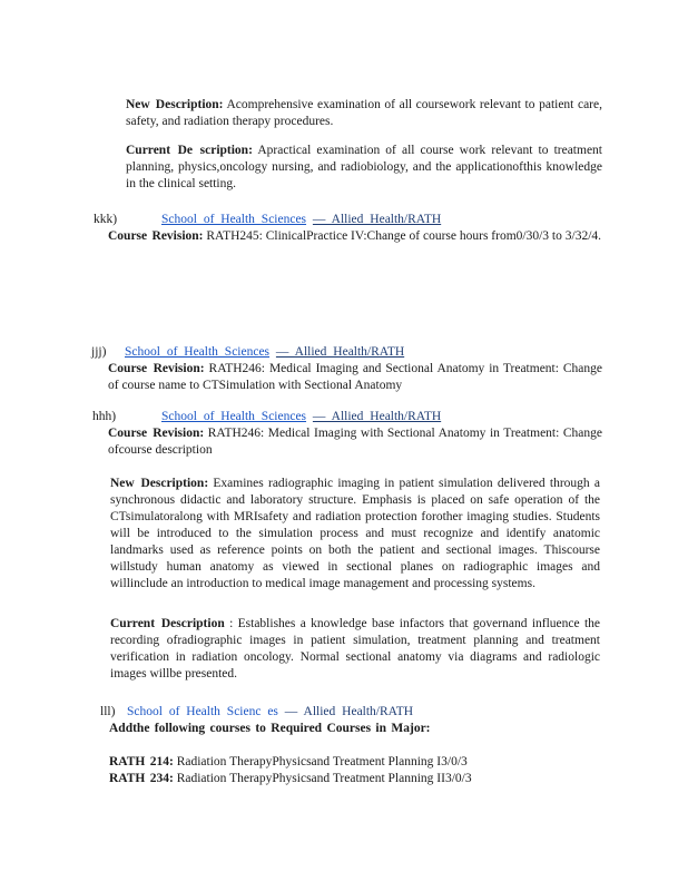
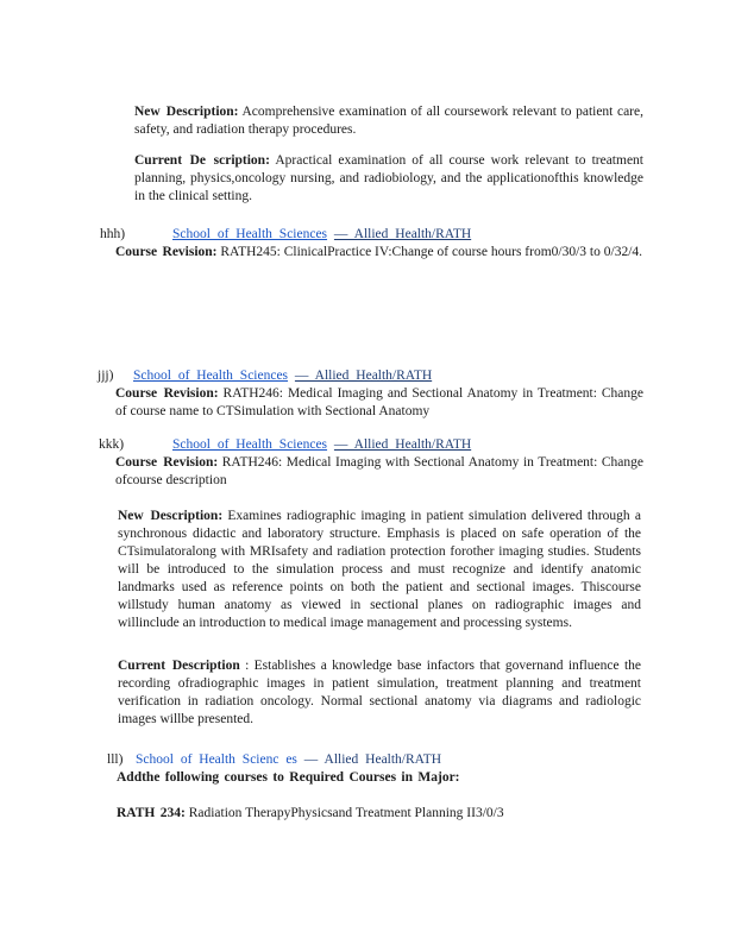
  New Description: Acomprehensive examination of all coursework relevant to patient care, safety, and radiation therapy procedures.
  Current De scription: Apractical examination of all course work relevant to treatment planning, physics,oncology nursing, and radiobiology, and the applicationofthis knowledge in the clinical setting.
- kkk) School of Health Sciences — Allied Health/RATH
+ hhh) School of Health Sciences — Allied Health/RATH
- Course Revision: RATH245: ClinicalPractice IV:Change of course hours from0/30/3 to 3/32/4.
+ Course Revision: RATH245: ClinicalPractice IV:Change of course hours from0/30/3 to 0/32/4.
  jjj) School of Health Sciences — Allied Health/RATH
  Course Revision: RATH246: Medical Imaging and Sectional Anatomy in Treatment: Change of course name to CTSimulation with Sectional Anatomy
- hhh) School of Health Sciences — Allied Health/RATH
+ kkk) School of Health Sciences — Allied Health/RATH
  Course Revision: RATH246: Medical Imaging with Sectional Anatomy in Treatment: Change ofcourse description
  New Description: Examines radiographic imaging in patient simulation delivered through a synchronous didactic and laboratory structure. Emphasis is placed on safe operation of the CTsimulatoralong with MRIsafety and radiation protection forother imaging studies. Students will be introduced to the simulation process and must recognize and identify anatomic landmarks used as reference points on both the patient and sectional images. Thiscourse willstudy human anatomy as viewed in sectional planes on radiographic images and willinclude an introduction to medical image management and processing systems.
  Current Description : Establishes a knowledge base infactors that governand influence the recording ofradiographic images in patient simulation, treatment planning and treatment verification in radiation oncology. Normal sectional anatomy via diagrams and radiologic images willbe presented.
  lll) School of Health Scienc es — Allied Health/RATH
  Addthe following courses to Required Courses in Major:
- RATH 214: Radiation TherapyPhysicsand Treatment Planning I3/0/3
  RATH 234: Radiation TherapyPhysicsand Treatment Planning II3/0/3
